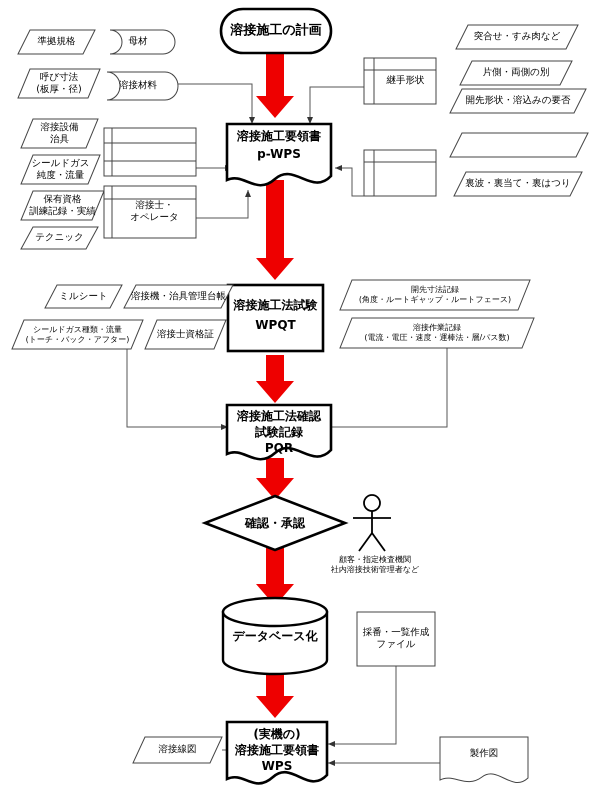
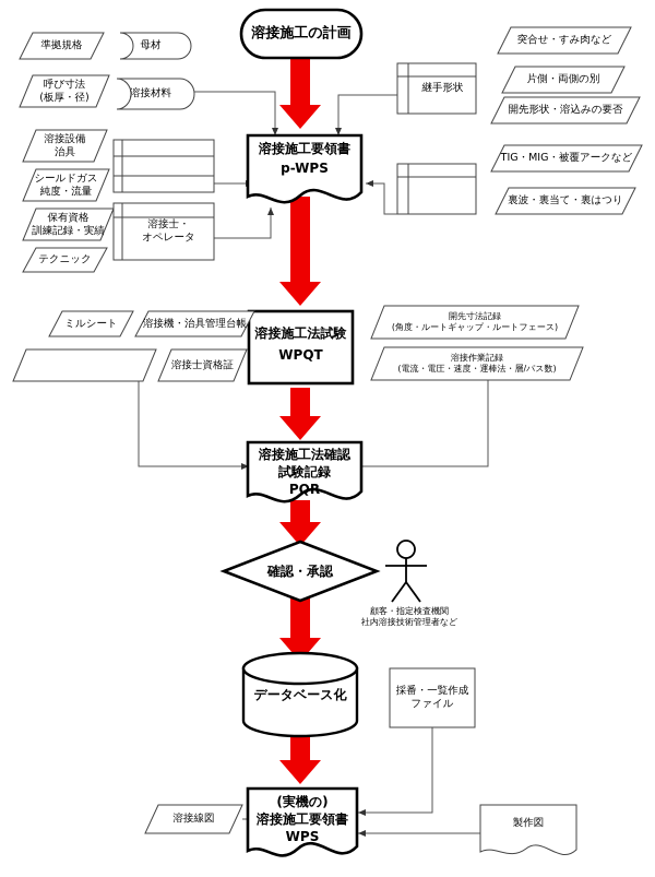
  溶接施工の計画
  溶接施工要領書
  p-WPS
  溶接施工法試験
  WPQT
  溶接施工法確認
  試験記録
  PQR
  確認・承認
  データベース化
  (実機の)
  溶接施工要領書
  WPS
  準拠規格
  呼び寸法
  (板厚・径)
  母材
  溶接材料
  溶接設備
  治具
  シールドガス
  純度・流量
  保有資格
  訓練記録・実績
  テクニック
  溶接士・
  オペレータ
  継手形状
  突合せ・すみ肉など
  片側・両側の別
  開先形状・溶込みの要否
+ TIG・MIG・被覆アークなど
  裏波・裏当て・裏はつり
  ミルシート
  溶接機・治具管理台帳
- シールドガス種類・流量
- (トーチ・バック・アフター)
  溶接士資格証
  開先寸法記録
  (角度・ルートギャップ・ルートフェース)
  溶接作業記録
  (電流・電圧・速度・運棒法・層/パス数)
  顧客・指定検査機関
  社内溶接技術管理者など
  採番・一覧作成
  ファイル
  製作図
  溶接線図
